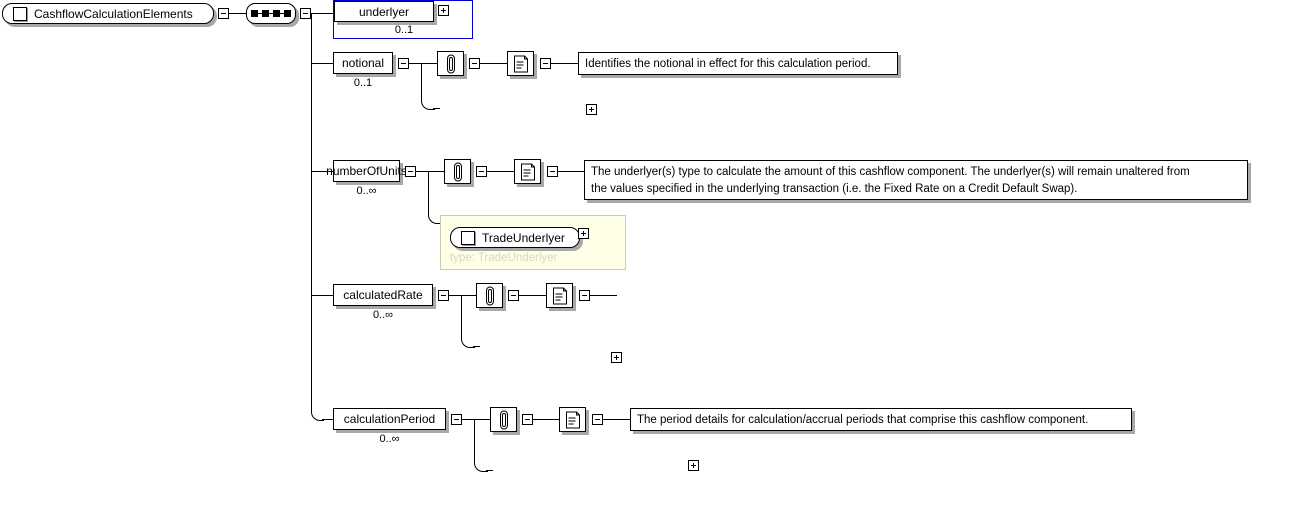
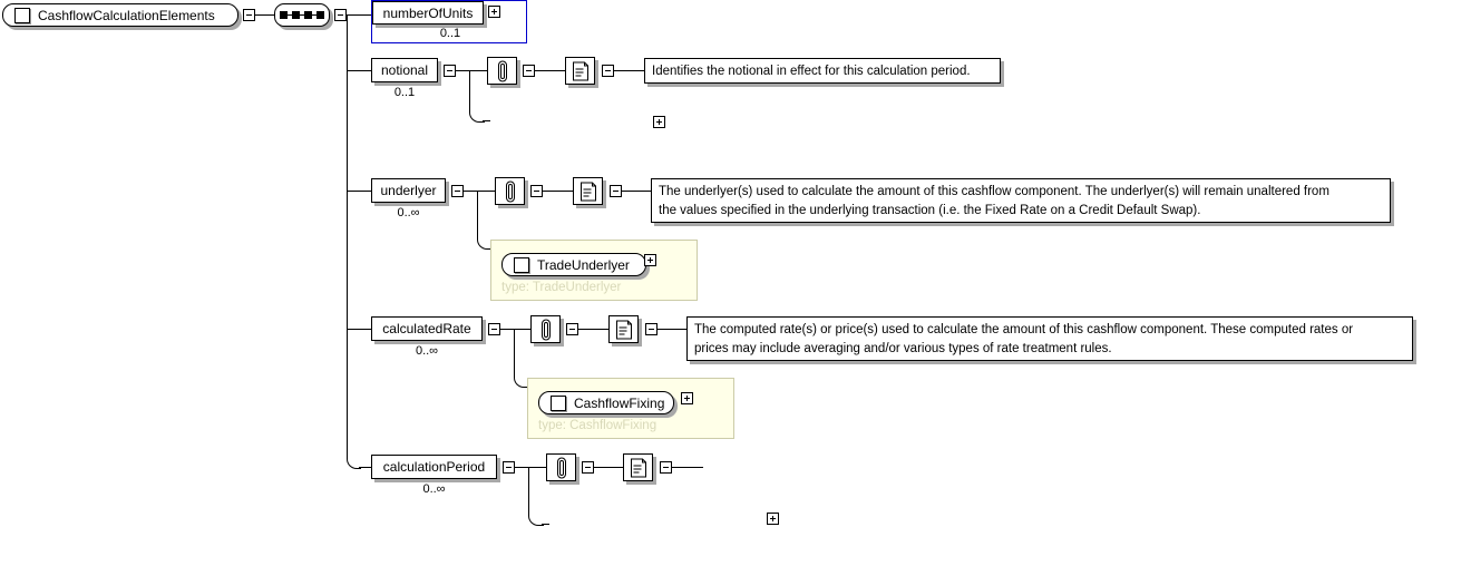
  CashflowCalculationElements
- underlyer
+ numberOfUnits
  0..1
  notional
  0..1
  Identifies the notional in effect for this calculation period.
- numberOfUnits
+ underlyer
  0..∞
- The underlyer(s) type to calculate the amount of this cashflow component. The underlyer(s) will remain unaltered from
+ The underlyer(s) used to calculate the amount of this cashflow component. The underlyer(s) will remain unaltered from
  the values specified in the underlying transaction (i.e. the Fixed Rate on a Credit Default Swap).
  TradeUnderlyer
  type: TradeUnderlyer
  calculatedRate
  0..∞
+ The computed rate(s) or price(s) used to calculate the amount of this cashflow component. These computed rates or
+ prices may include averaging and/or various types of rate treatment rules.
+ CashflowFixing
+ type: CashflowFixing
  calculationPeriod
  0..∞
- The period details for calculation/accrual periods that comprise this cashflow component.
